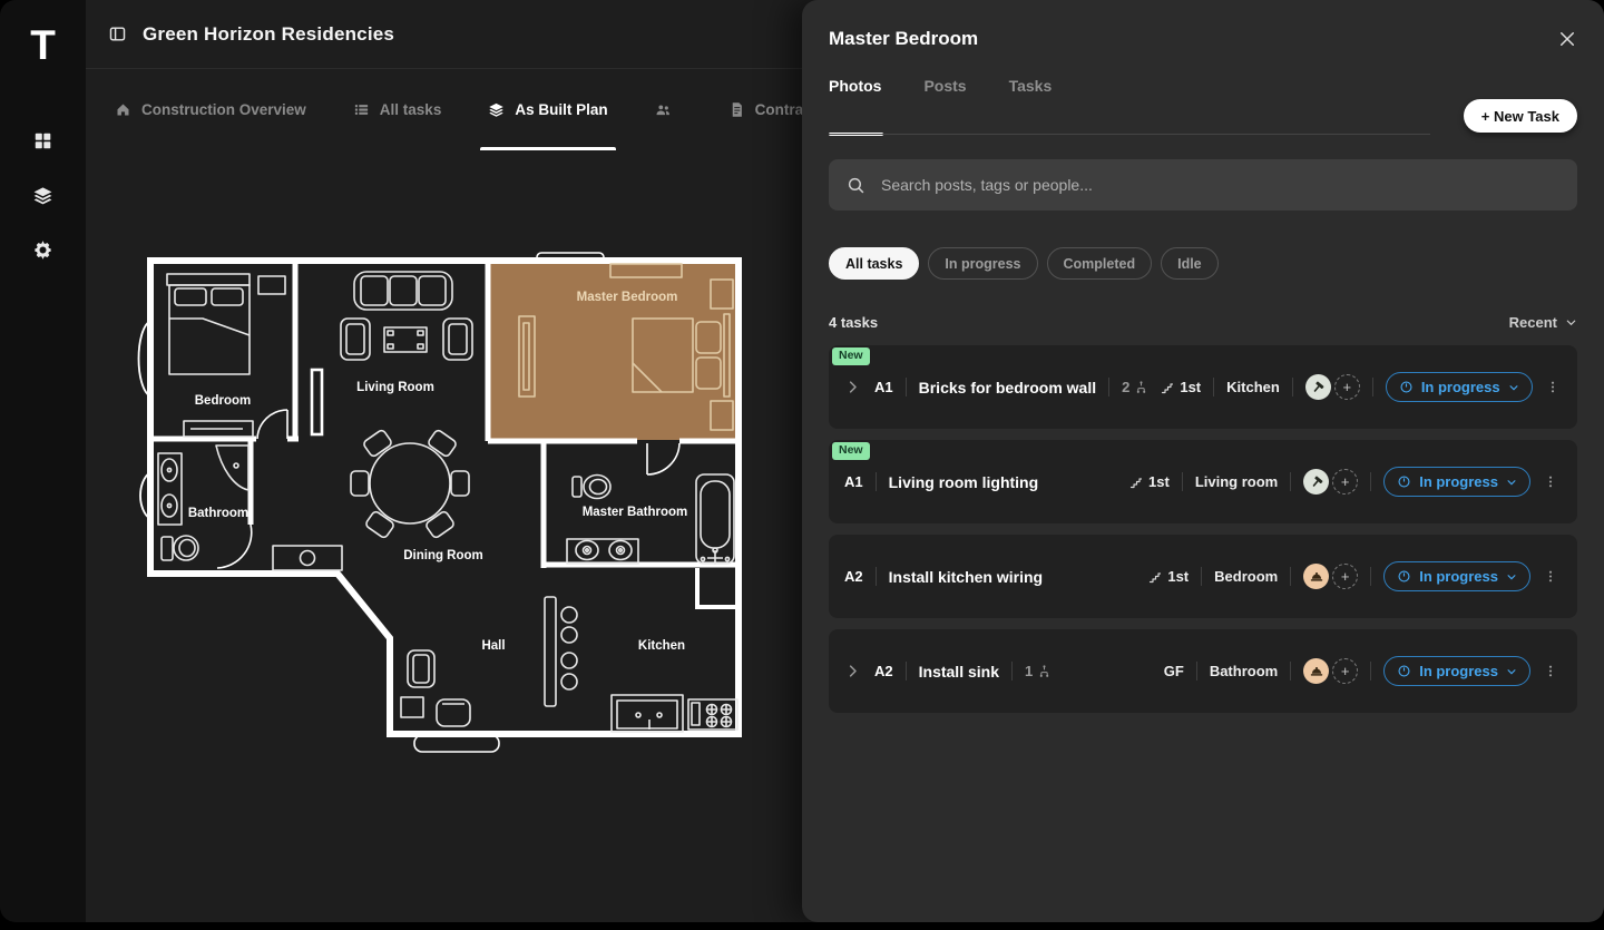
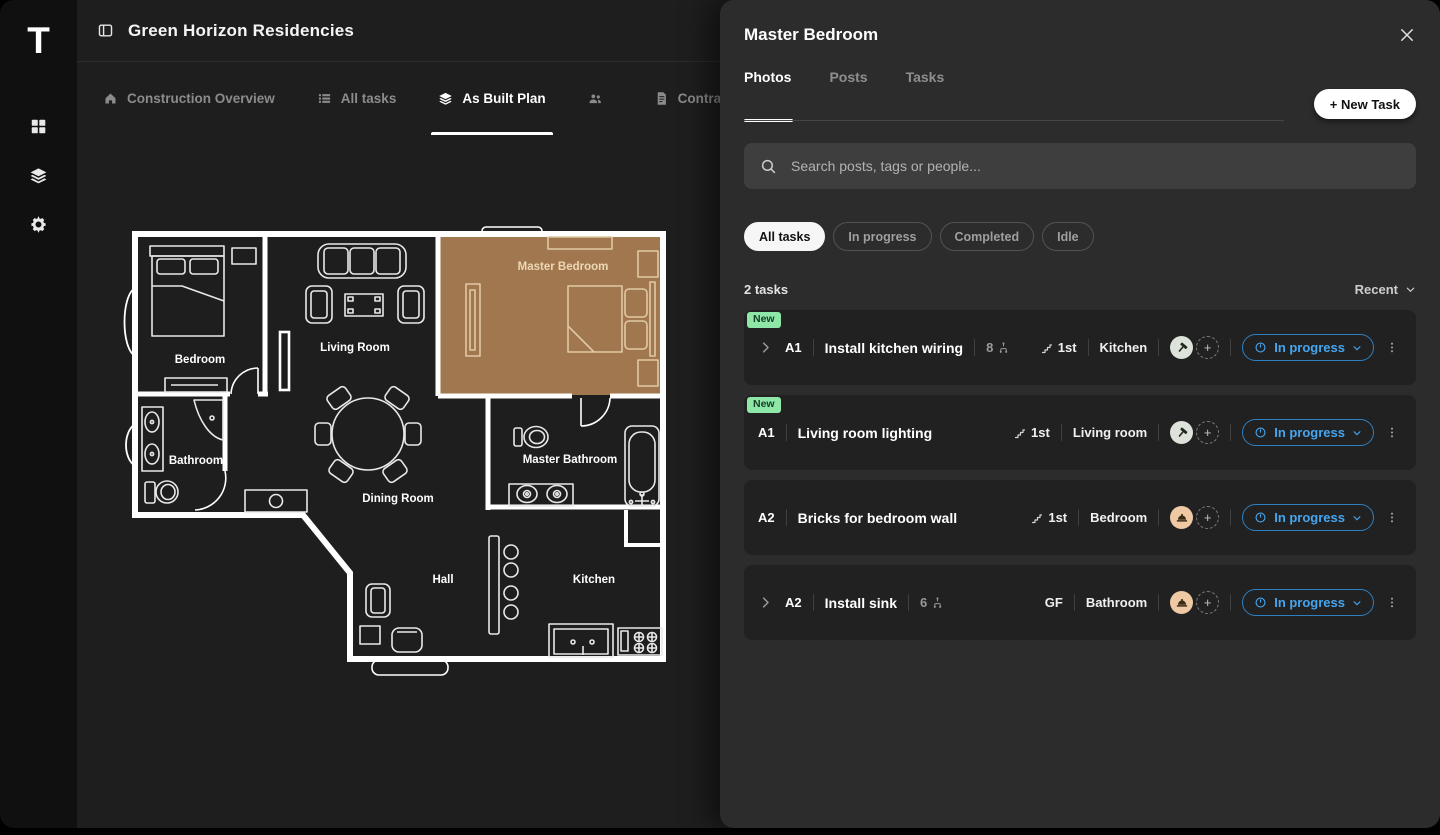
  T
  Green Horizon Residencies
  Construction Overview
  All tasks
  As Built Plan
  Bedroom
  Living Room
  Master Bedroom
  Bathroom
  Dining Room
  Master Bathroom
  Hall
  Kitchen
  Master Bedroom
  Photos
  Posts
  Tasks
  + New Task
  Search posts, tags or people...
  All tasks
  In progress
  Completed
  Idle
- 4 tasks
+ 2 tasks
  Recent
  New
  A1
- Bricks for bedroom wall
+ Install kitchen wiring
- 2
+ 8
  1st
  Kitchen
  +
  In progress
  New
  A1
  Living room lighting
  1st
  Living room
  +
  In progress
  A2
- Install kitchen wiring
+ Bricks for bedroom wall
  1st
  Bedroom
  +
  In progress
  A2
  Install sink
- 1
+ 6
  GF
  Bathroom
  +
  In progress
